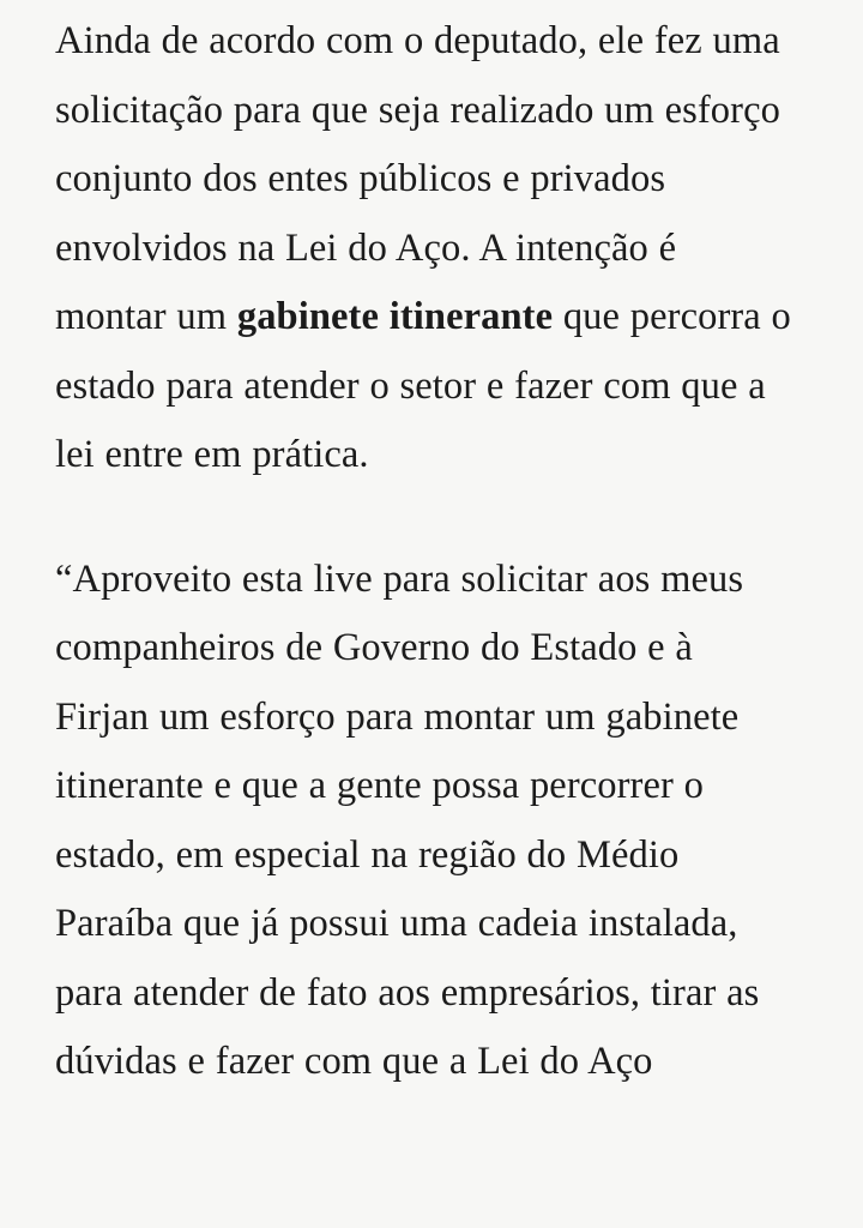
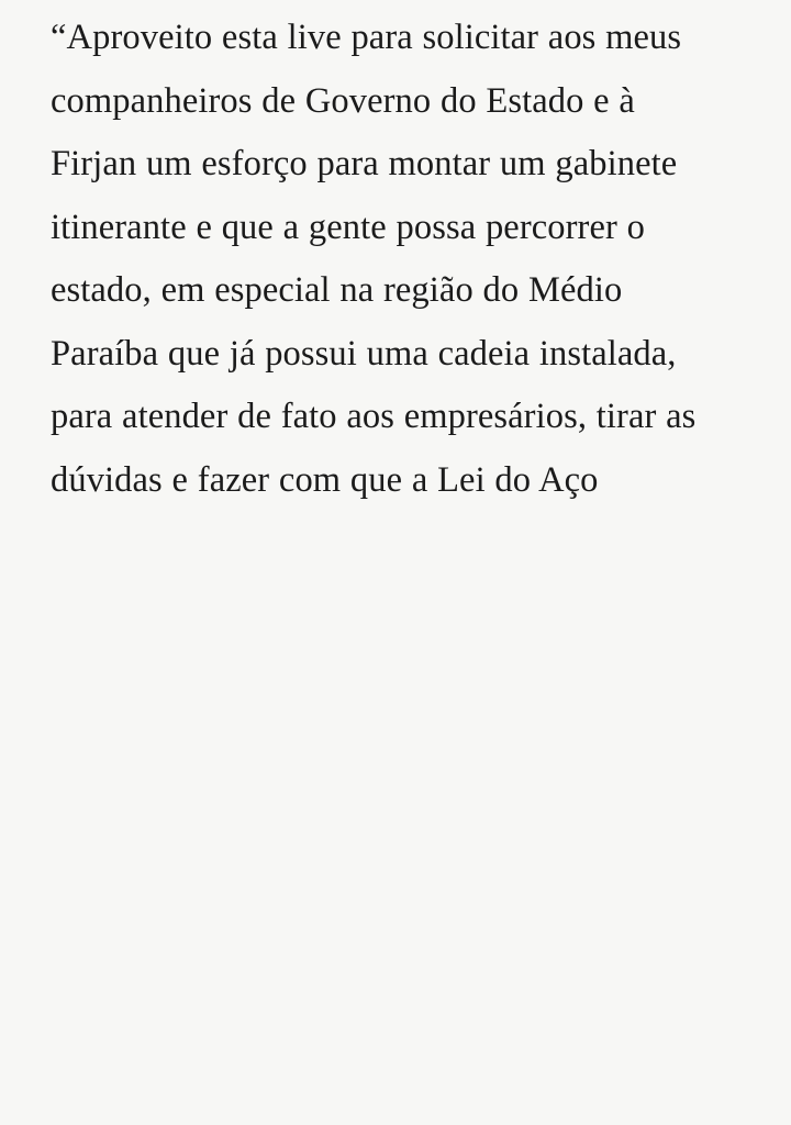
- Ainda de acordo com o deputado, ele fez uma solicitação para que seja realizado um esforço conjunto dos entes públicos e privados envolvidos na Lei do Aço. A intenção é montar um gabinete itinerante que percorra o estado para atender o setor e fazer com que a lei entre em prática.
  “Aproveito esta live para solicitar aos meus companheiros de Governo do Estado e à Firjan um esforço para montar um gabinete itinerante e que a gente possa percorrer o estado, em especial na região do Médio Paraíba que já possui uma cadeia instalada, para atender de fato aos empresários, tirar as dúvidas e fazer com que a Lei do Aço
